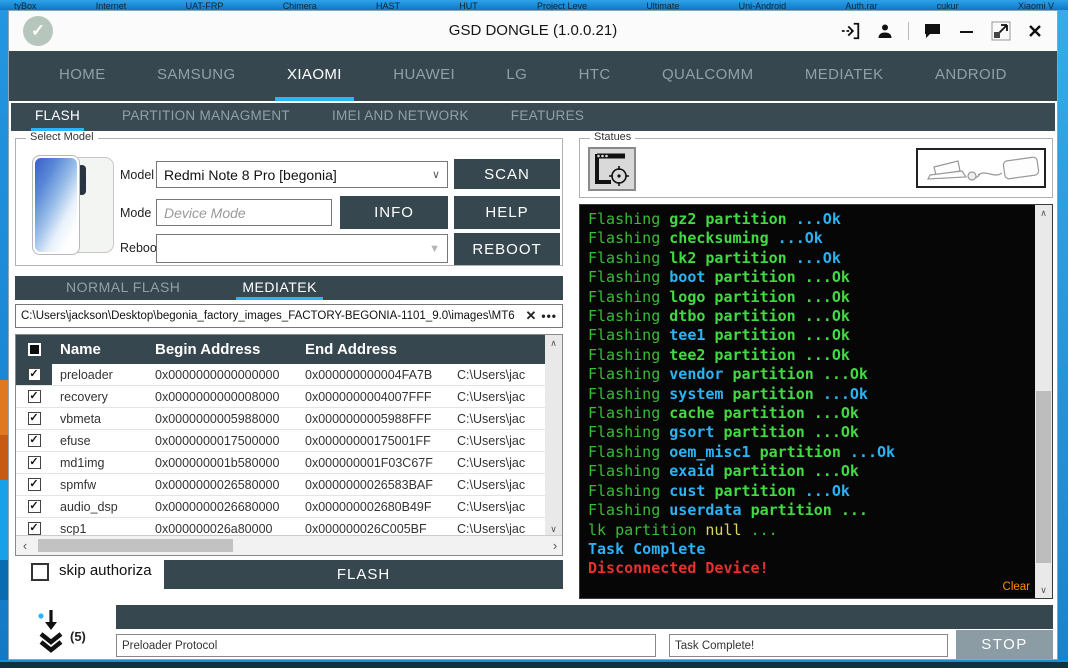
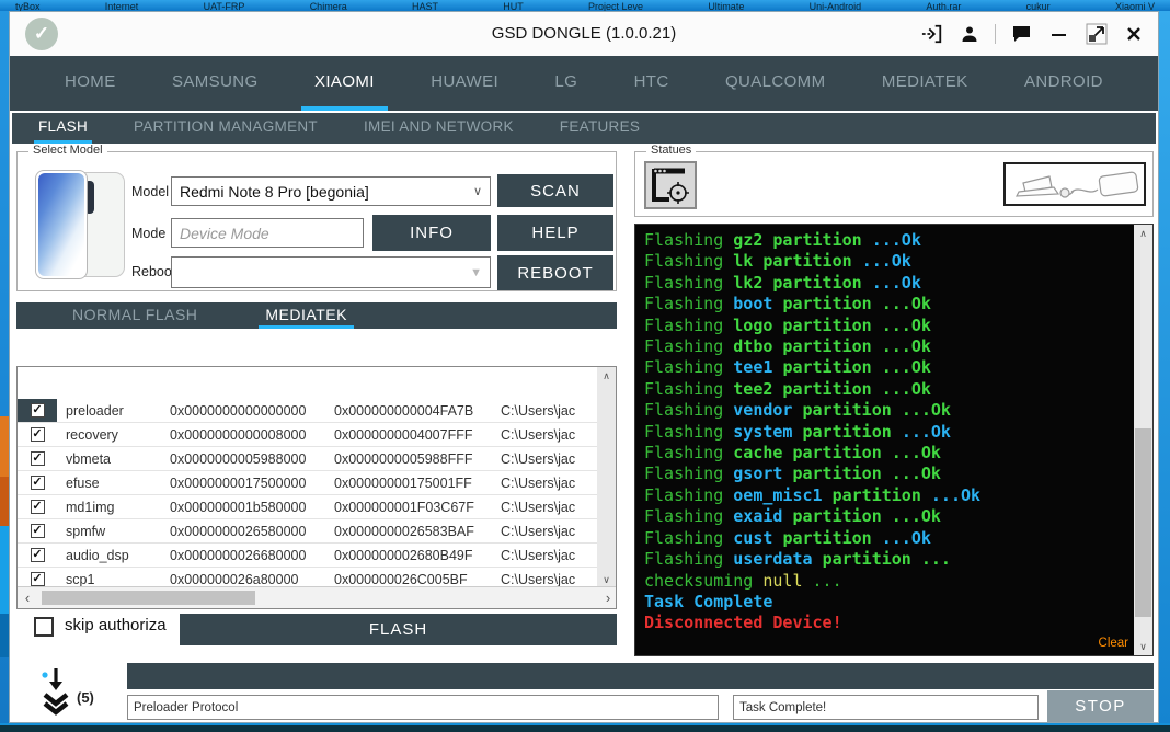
  tyBox
  Internet
  UAT-FRP
  Chimera
  HAST
  HUT
  Project Leve
  Ultimate
  Uni-Android
  Auth.rar
  cukur
  Xiaomi V
  ✓
  GSD DONGLE (1.0.0.21)
  HOME
  SAMSUNG
  XIAOMI
  HUAWEI
  LG
  HTC
  QUALCOMM
  MEDIATEK
  ANDROID
  FLASH
  PARTITION MANAGMENT
  IMEI AND NETWORK
  FEATURES
  Select Model
  Model
  Redmi Note 8 Pro [begonia]
  ∨
  SCAN
  Mode
  Device Mode
  INFO
  HELP
  Reboo
  ▼
  REBOOT
  Statues
  Flashing gz2 partition ...Ok
- Flashing checksuming ...Ok
+ Flashing lk partition ...Ok
  Flashing lk2 partition ...Ok
  Flashing boot partition ...Ok
  Flashing logo partition ...Ok
  Flashing dtbo partition ...Ok
  Flashing tee1 partition ...Ok
  Flashing tee2 partition ...Ok
  Flashing vendor partition ...Ok
  Flashing system partition ...Ok
  Flashing cache partition ...Ok
  Flashing gsort partition ...Ok
  Flashing oem_misc1 partition ...Ok
  Flashing exaid partition ...Ok
  Flashing cust partition ...Ok
  Flashing userdata partition ...
- lk partition null ...
+ checksuming null ...
  Task Complete
  Disconnected Device!
  ∧
  ∨
  Clear
  NORMAL FLASH
  MEDIATEK
- C:\Users\jackson\Desktop\begonia_factory_images_FACTORY-BEGONIA-1101_9.0\images\MT6
- ✕
- •••
- Name
- Begin Address
- End Address
  ✓
  preloader
  0x0000000000000000
  0x000000000004FA7B
  C:\Users\jac
  ✓
  recovery
  0x0000000000008000
  0x0000000004007FFF
  C:\Users\jac
  ✓
  vbmeta
  0x0000000005988000
  0x0000000005988FFF
  C:\Users\jac
  ✓
  efuse
  0x0000000017500000
  0x00000000175001FF
  C:\Users\jac
  ✓
  md1img
  0x000000001b580000
  0x000000001F03C67F
  C:\Users\jac
  ✓
  spmfw
  0x0000000026580000
  0x0000000026583BAF
  C:\Users\jac
  ✓
  audio_dsp
  0x0000000026680000
  0x000000002680B49F
  C:\Users\jac
  ✓
  scp1
  0x000000026a80000
  0x000000026C005BF
  C:\Users\jac
  ∧
  ∨
  ‹
  ›
  skip authoriza
  FLASH
  (5)
  Preloader Protocol
  Task Complete!
  STOP
